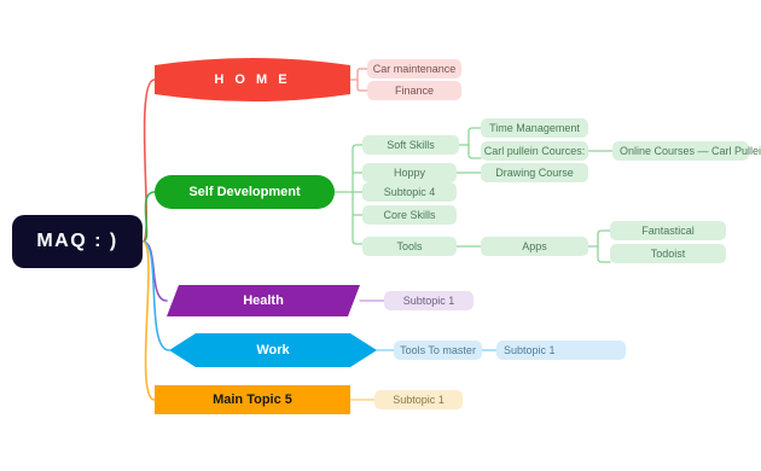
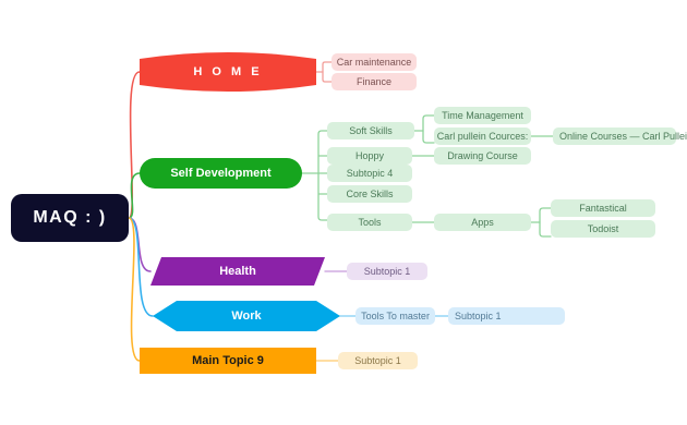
  MAQ : )
  H O M E
  Car maintenance
  Finance
  Self Development
  Soft Skills
  Hoppy
  Subtopic 4
  Core Skills
  Tools
  Time Management
  Carl pullein Cources:
  Online Courses — Carl Pullei
  Drawing Course
  Apps
  Fantastical
  Todoist
  Health
  Subtopic 1
  Work
  Tools To master
  Subtopic 1
- Main Topic 5
+ Main Topic 9
  Subtopic 1
